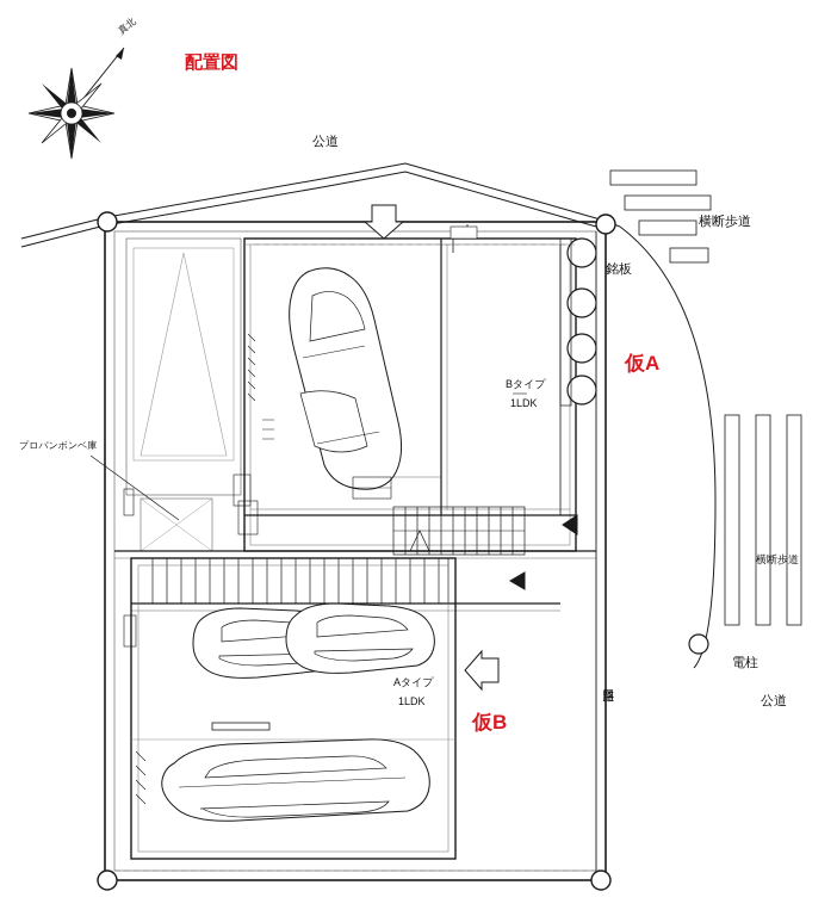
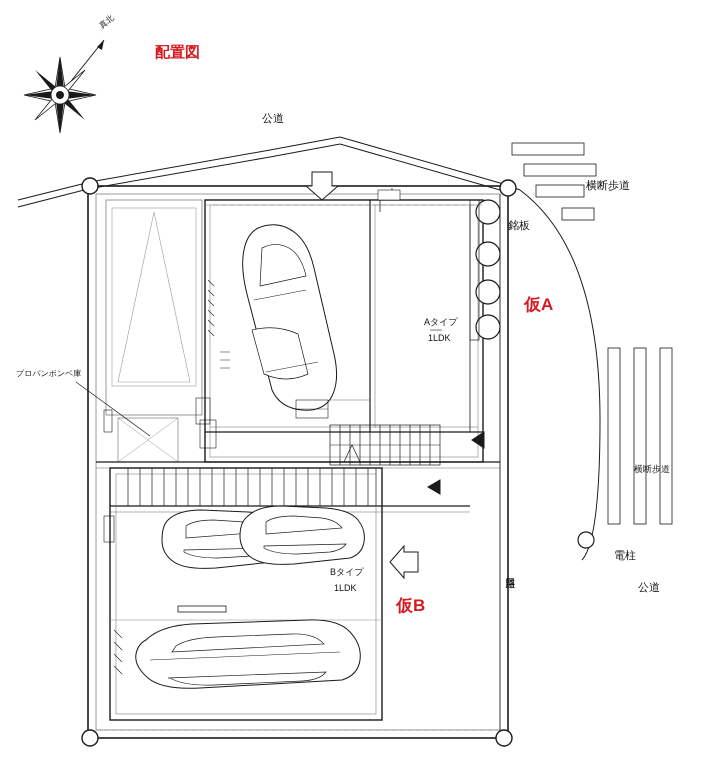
  配置図
  公道
  横断歩道
  銘板
  仮A
  仮B
- Bタイプ
+ Aタイプ
  1LDK
- Aタイプ
+ Bタイプ
  1LDK
  プロパンボンベ庫
  横断歩道
  電柱
  公道
